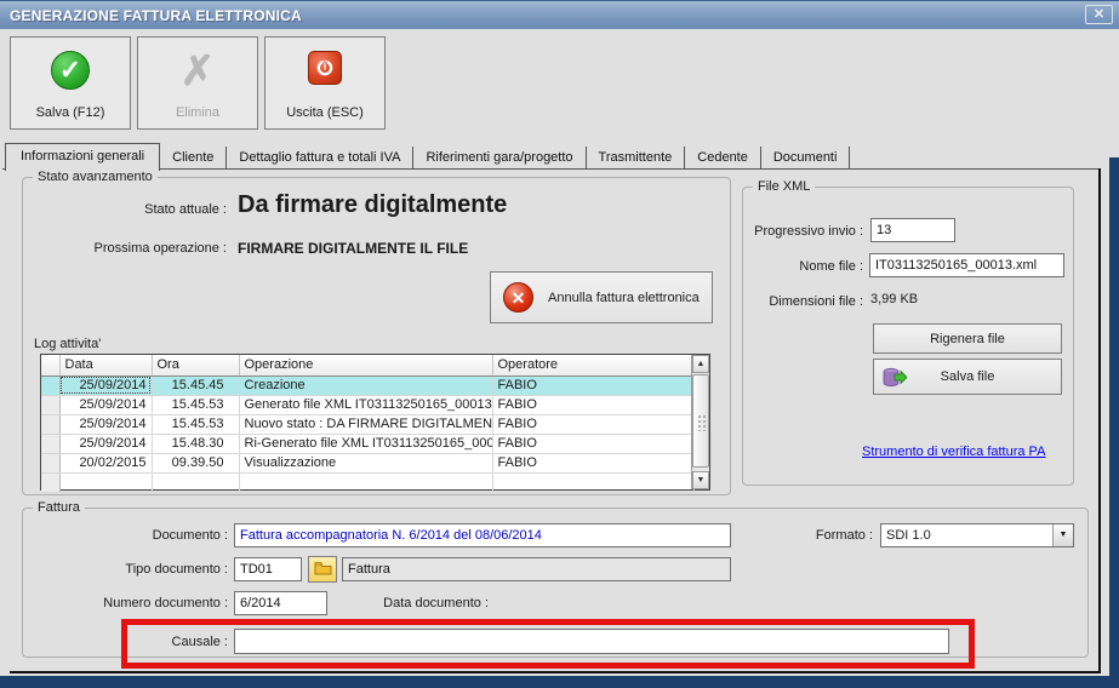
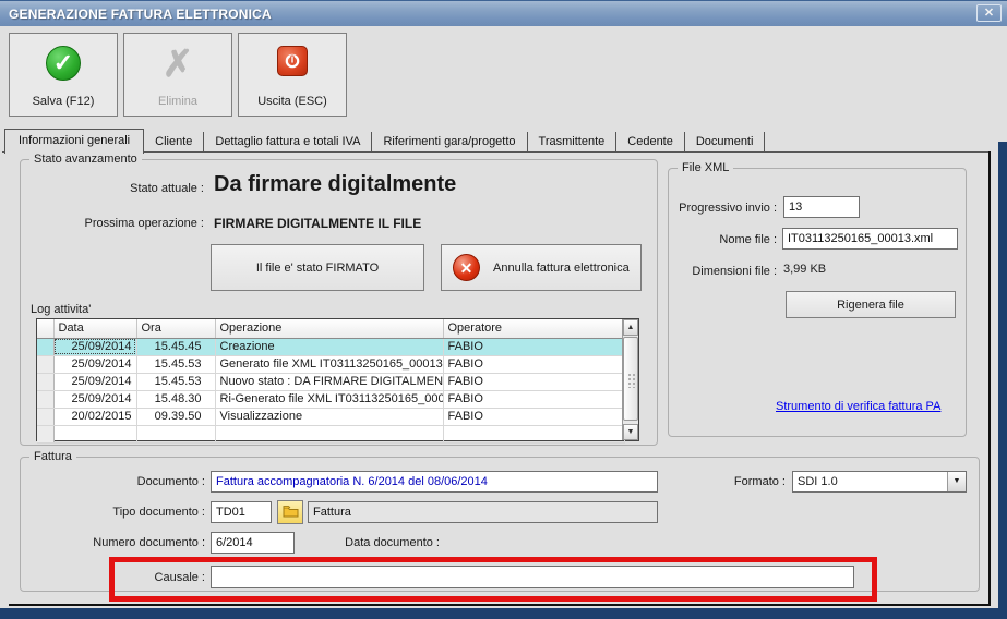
  GENERAZIONE FATTURA ELETTRONICA
  ✕
  ✓
  Salva (F12)
  ✗
  Elimina
  Uscita (ESC)
  Informazioni generali
  Cliente
  Dettaglio fattura e totali IVA
  Riferimenti gara/progetto
  Trasmittente
  Cedente
  Documenti
  Stato avanzamento
  Stato attuale :
  Da firmare digitalmente
  Prossima operazione :
  FIRMARE DIGITALMENTE IL FILE
+ Il file e' stato FIRMATO
  ✕
  Annulla fattura elettronica
  Log attivita'
  	Data	Ora	Operazione	Operatore
  	25/09/2014	15.45.45	Creazione	FABIO
  	25/09/2014	15.45.53	Generato file XML IT03113250165_00013	FABIO
  	25/09/2014	15.45.53	Nuovo stato : DA FIRMARE DIGITALMEN	FABIO
  	25/09/2014	15.48.30	Ri-Generato file XML IT03113250165_000	FABIO
  	20/02/2015	09.39.50	Visualizzazione	FABIO
  File XML
  Progressivo invio :
  13
  Nome file :
  IT03113250165_00013.xml
  Dimensioni file :
  3,99 KB
  Rigenera file
- Salva file
  Strumento di verifica fattura PA
  Fattura
  Documento :
  Fattura accompagnatoria N. 6/2014 del 08/06/2014
  Formato :
  SDI 1.0
  Tipo documento :
  TD01
  Fattura
  Numero documento :
  6/2014
  Data documento :
  Causale :
